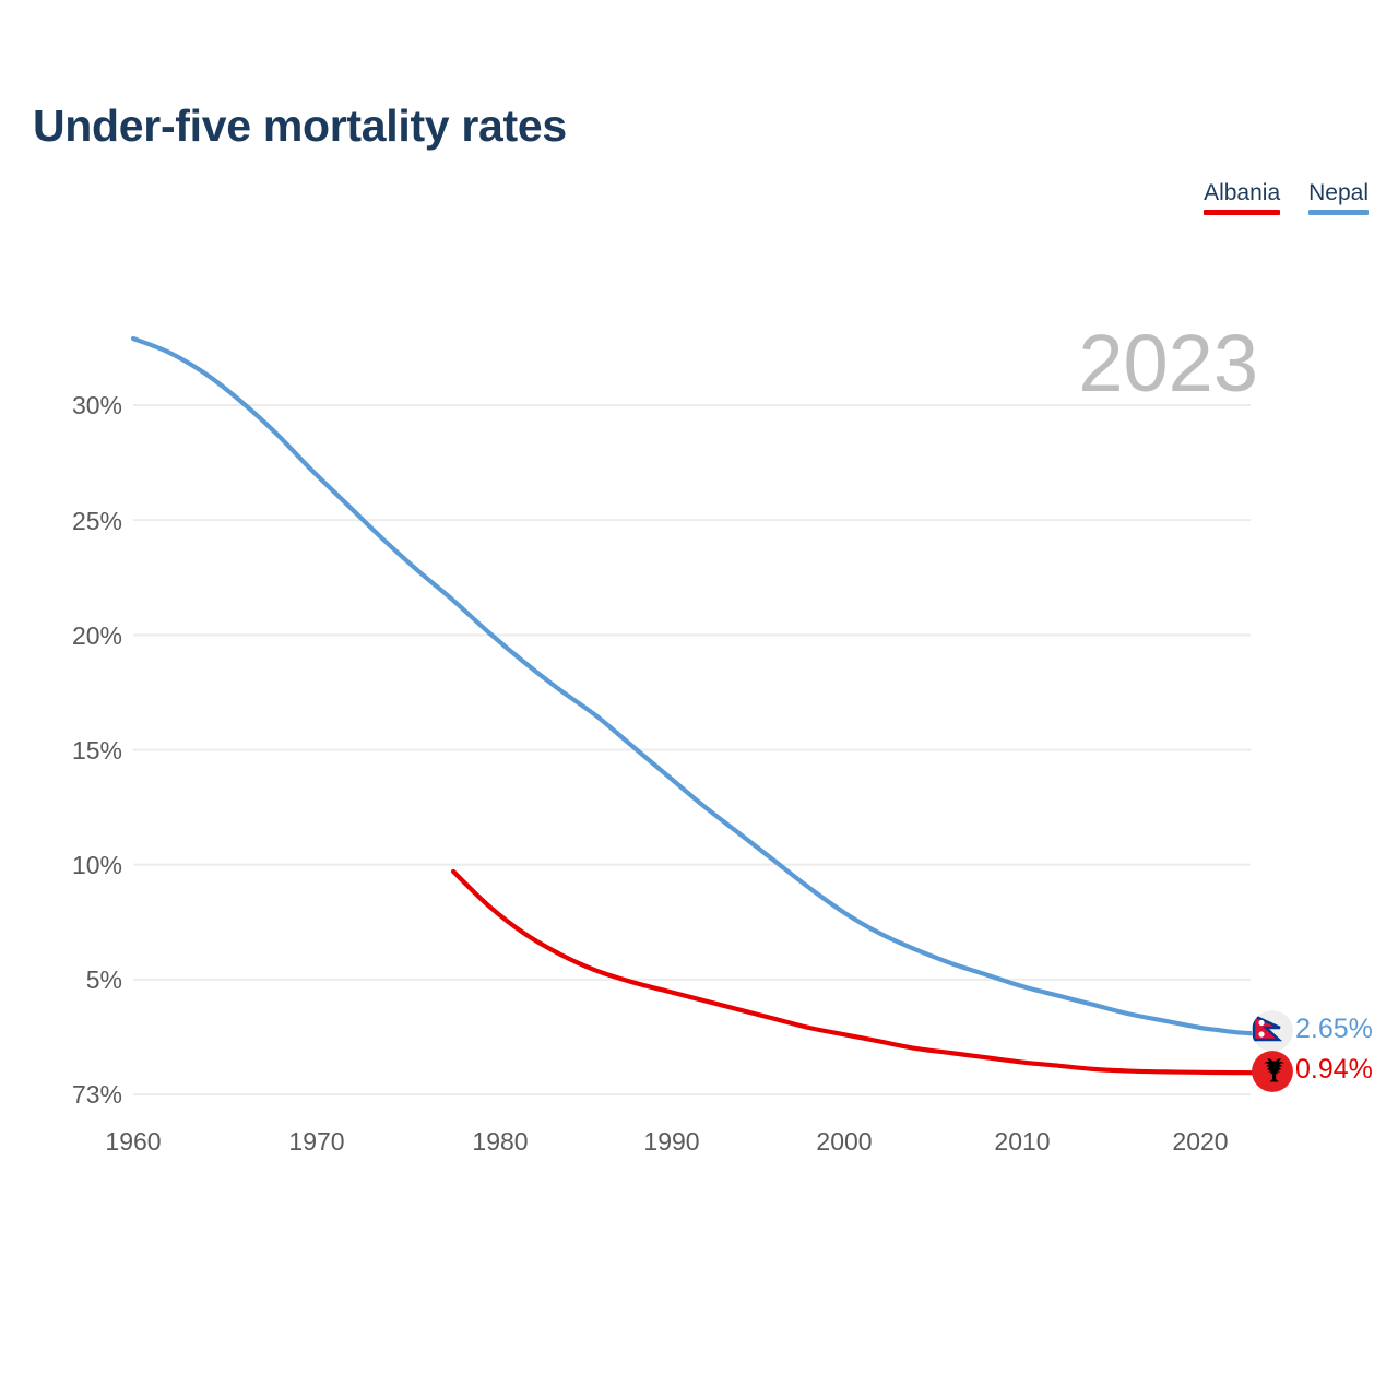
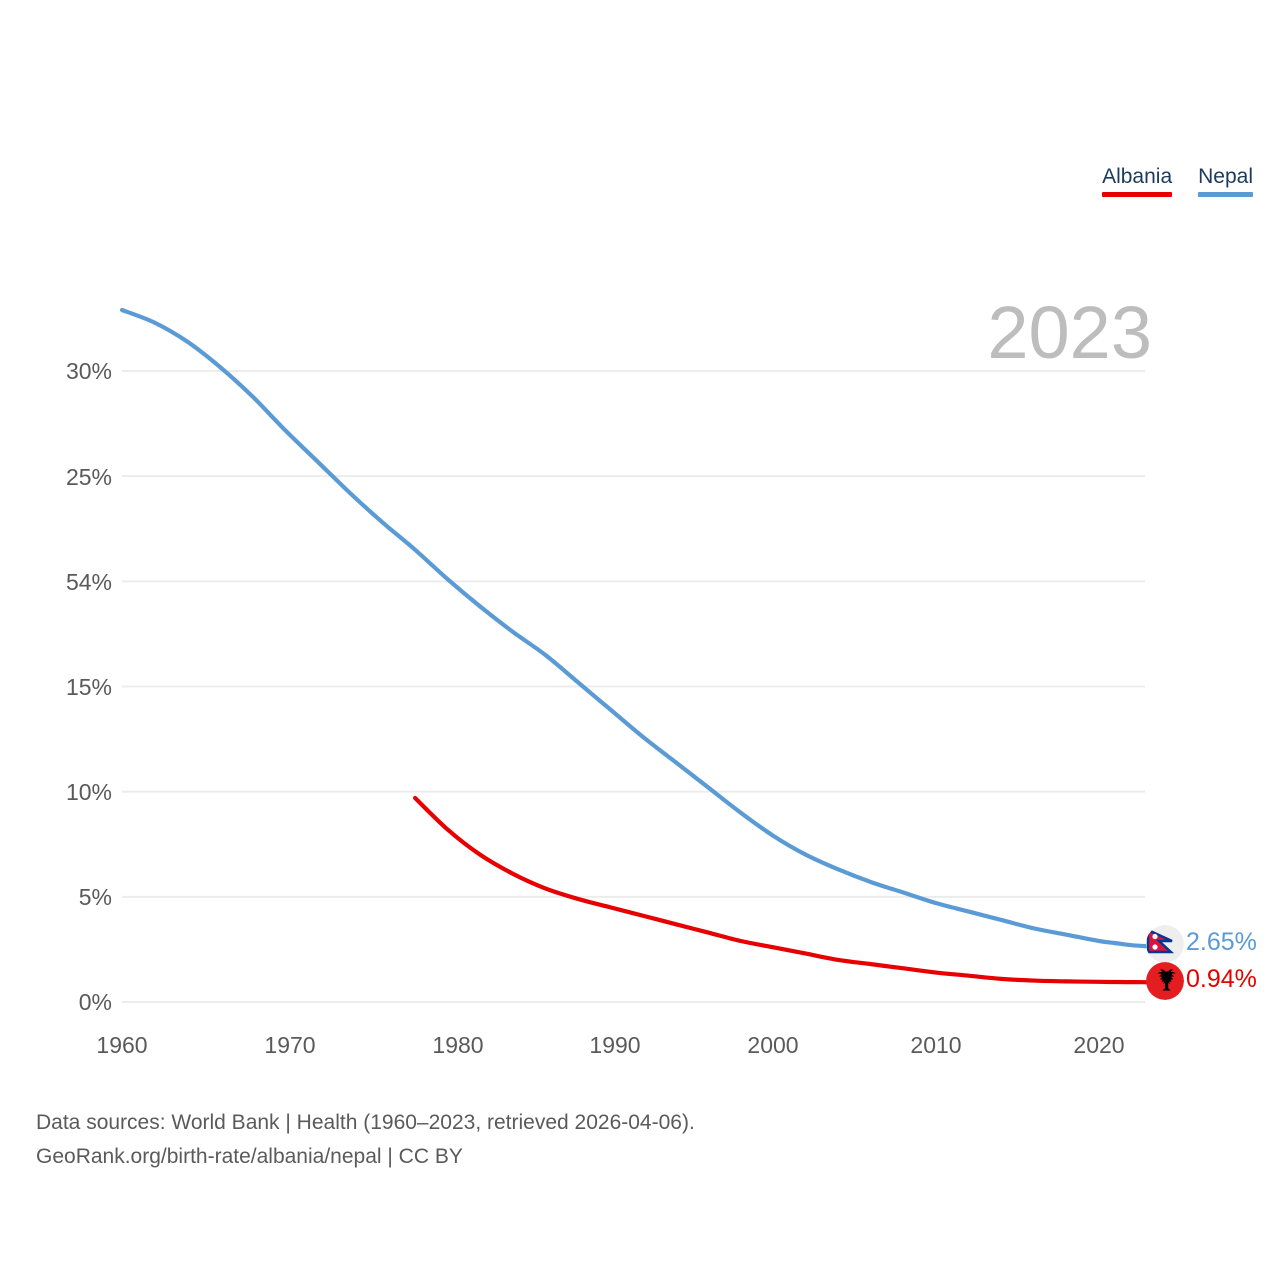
- Under-five mortality rates
  Albania
  Nepal
  2023
- 73%
+ 0%
  5%
  10%
  15%
- 20%
+ 54%
  25%
  30%
  1960
  1970
  1980
  1990
  2000
  2010
  2020
  2.65%
  0.94%
+ Data sources: World Bank | Health (1960–2023, retrieved 2026-04-06).
+ GeoRank.org/birth-rate/albania/nepal | CC BY
